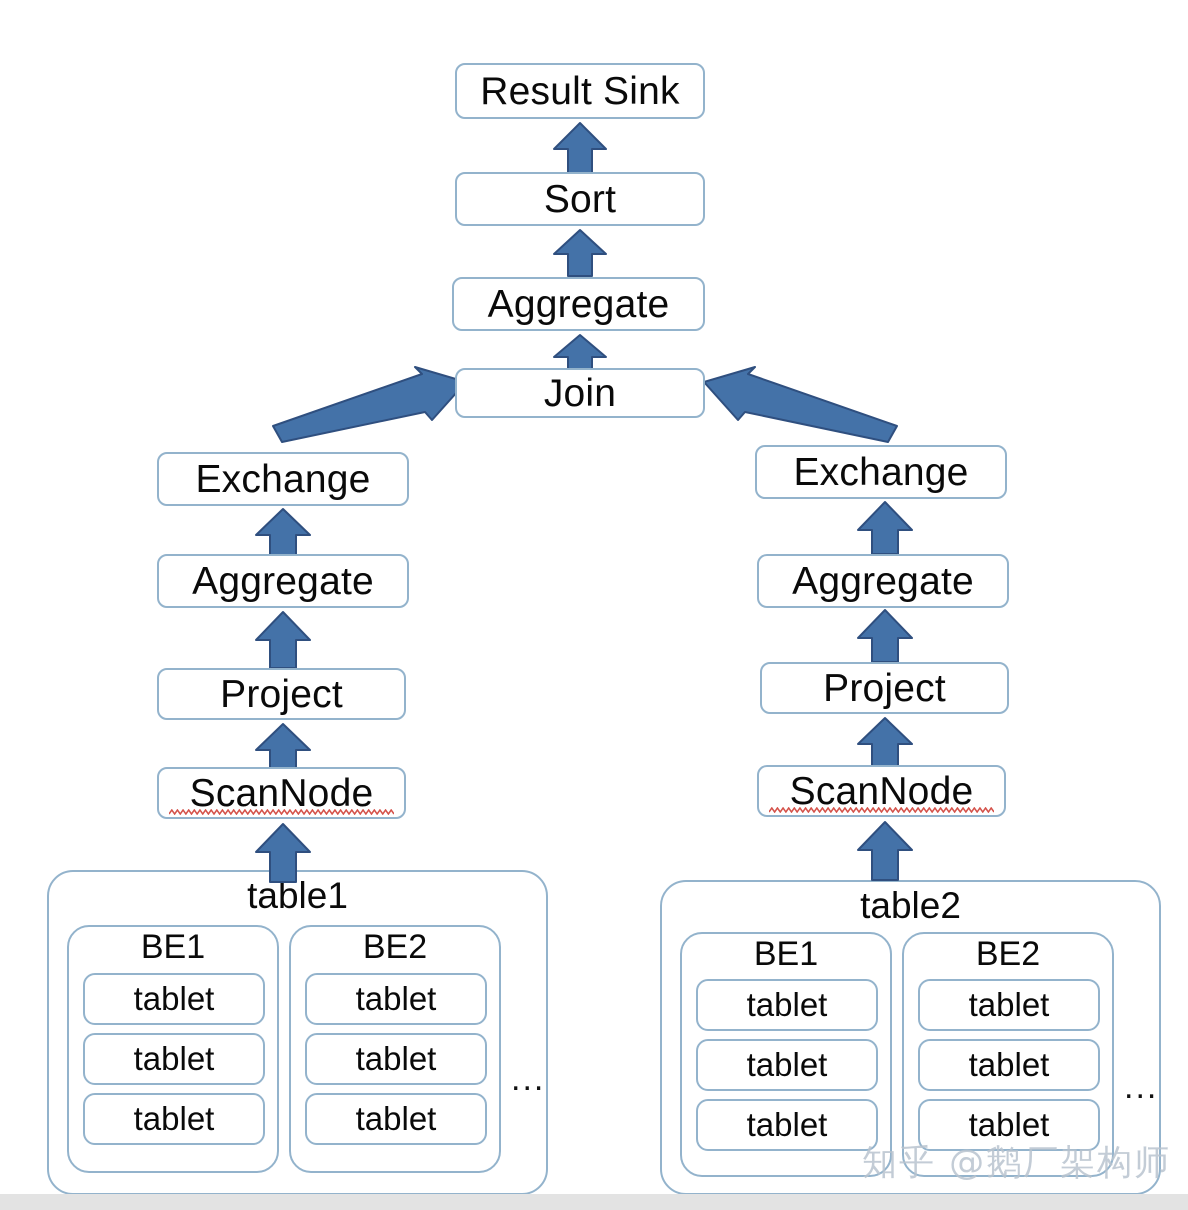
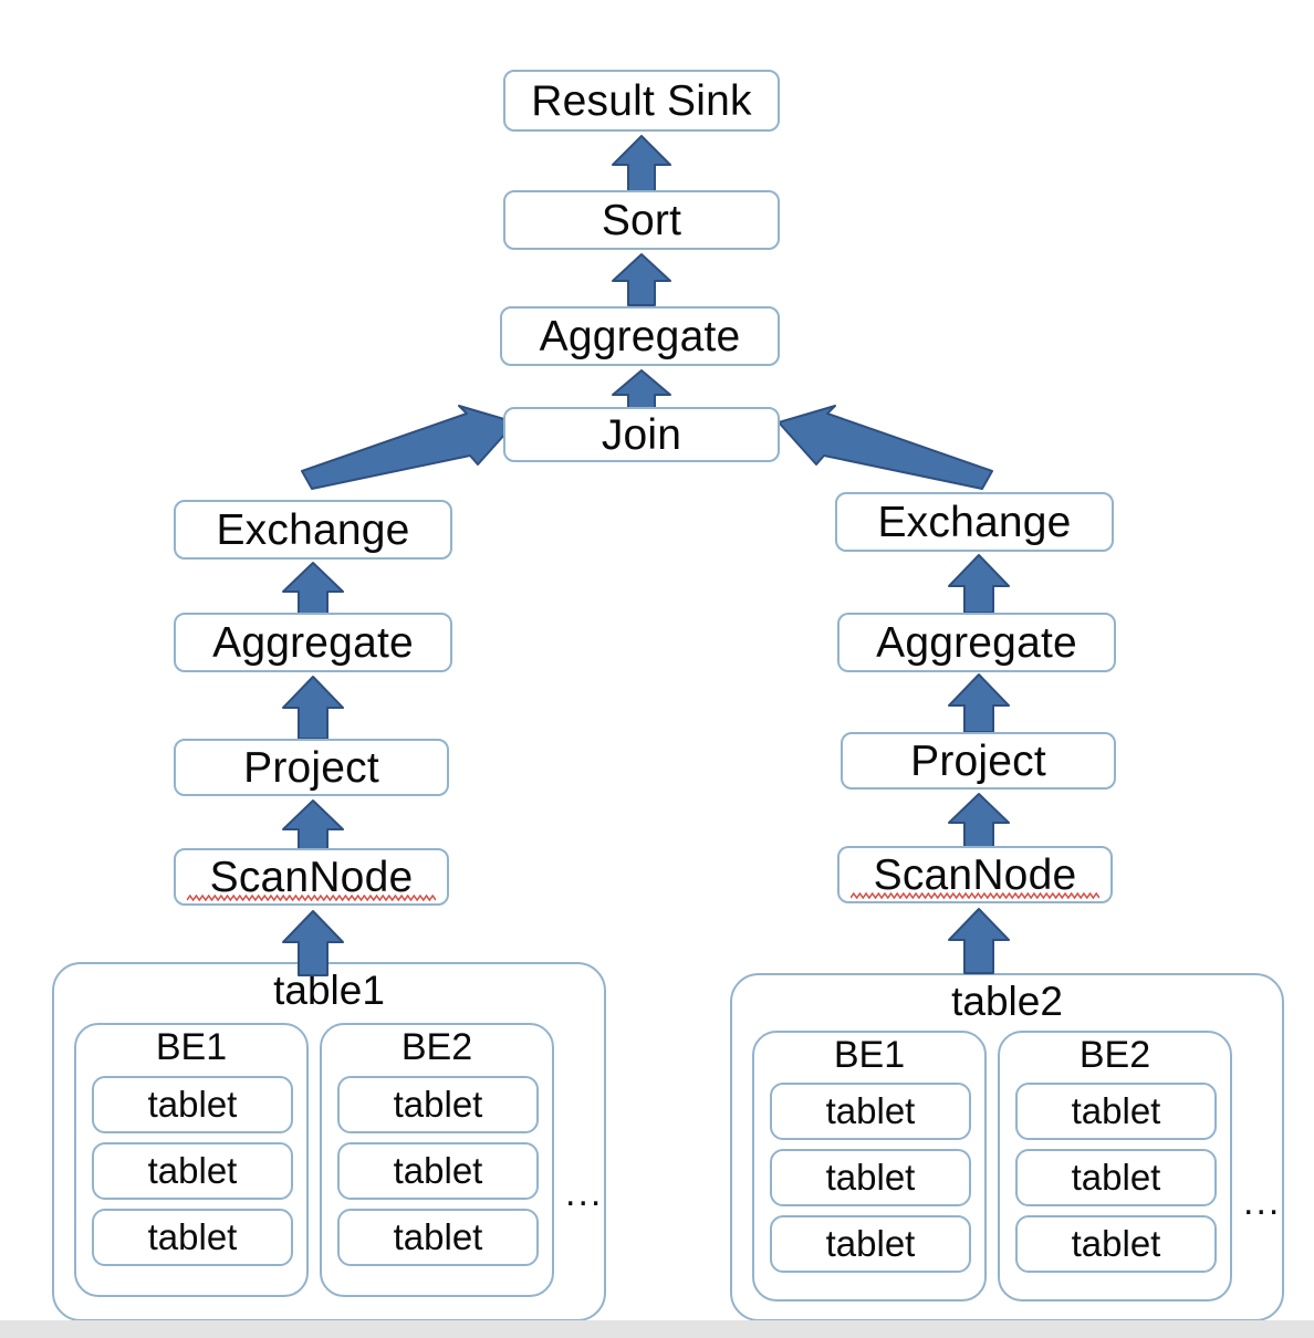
  Result Sink
  Sort
  Aggregate
  Join
  Exchange
  Aggregate
  Project
  ScanNode
  table1
  BE1
  tablet
  tablet
  tablet
  BE2
  tablet
  tablet
  tablet
  ...
  Exchange
  Aggregate
  Project
  ScanNode
  table2
  BE1
  tablet
  tablet
  tablet
  BE2
  tablet
  tablet
  tablet
  ...
- 知乎 @鹅厂架构师
